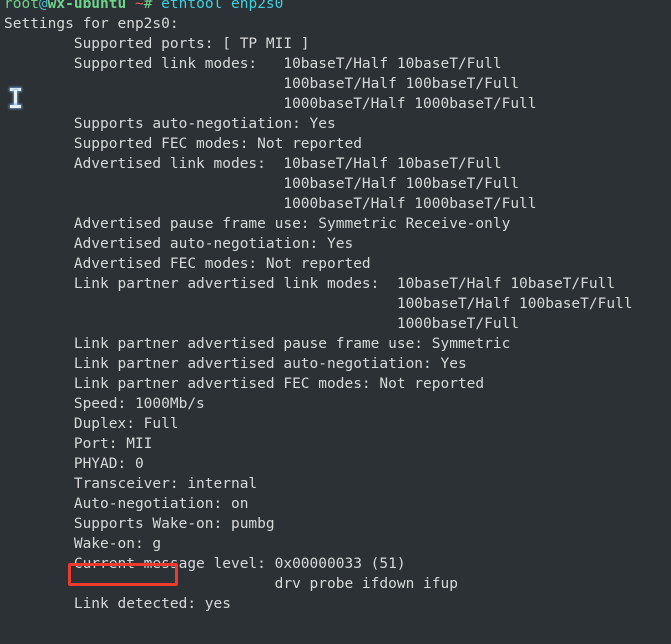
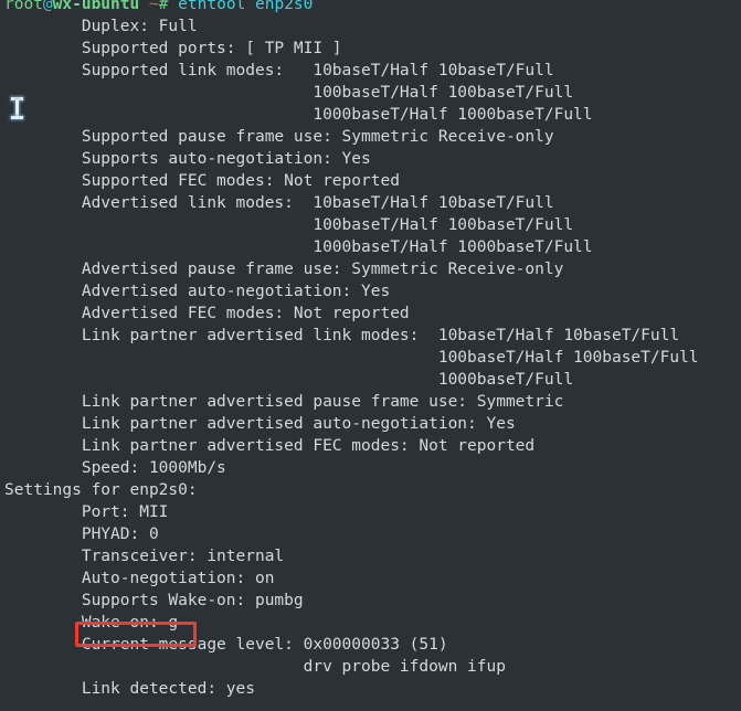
  root@wx-ubuntu ~# ethtool enp2s0
- Settings for enp2s0:
+ Duplex: Full
  Supported ports: [ TP MII ]
  Supported link modes: 10baseT/Half 10baseT/Full
  100baseT/Half 100baseT/Full
  1000baseT/Half 1000baseT/Full
+ Supported pause frame use: Symmetric Receive-only
  Supports auto-negotiation: Yes
  Supported FEC modes: Not reported
  Advertised link modes: 10baseT/Half 10baseT/Full
  100baseT/Half 100baseT/Full
  1000baseT/Half 1000baseT/Full
  Advertised pause frame use: Symmetric Receive-only
  Advertised auto-negotiation: Yes
  Advertised FEC modes: Not reported
  Link partner advertised link modes: 10baseT/Half 10baseT/Full
  100baseT/Half 100baseT/Full
  1000baseT/Full
  Link partner advertised pause frame use: Symmetric
  Link partner advertised auto-negotiation: Yes
  Link partner advertised FEC modes: Not reported
  Speed: 1000Mb/s
- Duplex: Full
+ Settings for enp2s0:
  Port: MII
  PHYAD: 0
  Transceiver: internal
  Auto-negotiation: on
  Supports Wake-on: pumbg
  Wake-on: g
  Current message level: 0x00000033 (51)
  drv probe ifdown ifup
  Link detected: yes
